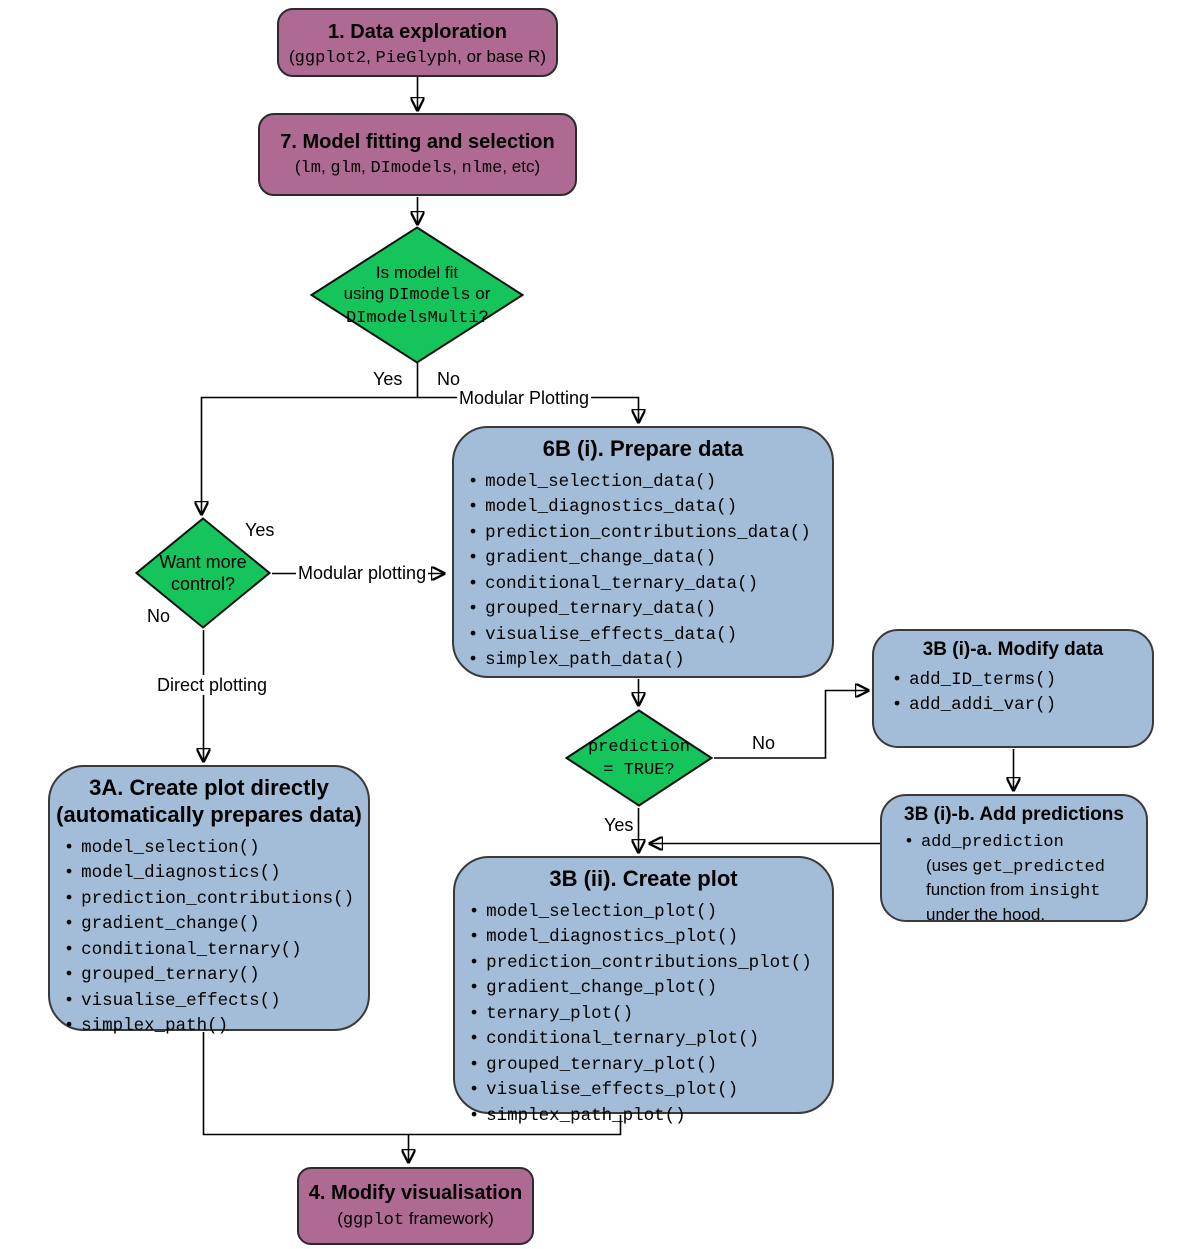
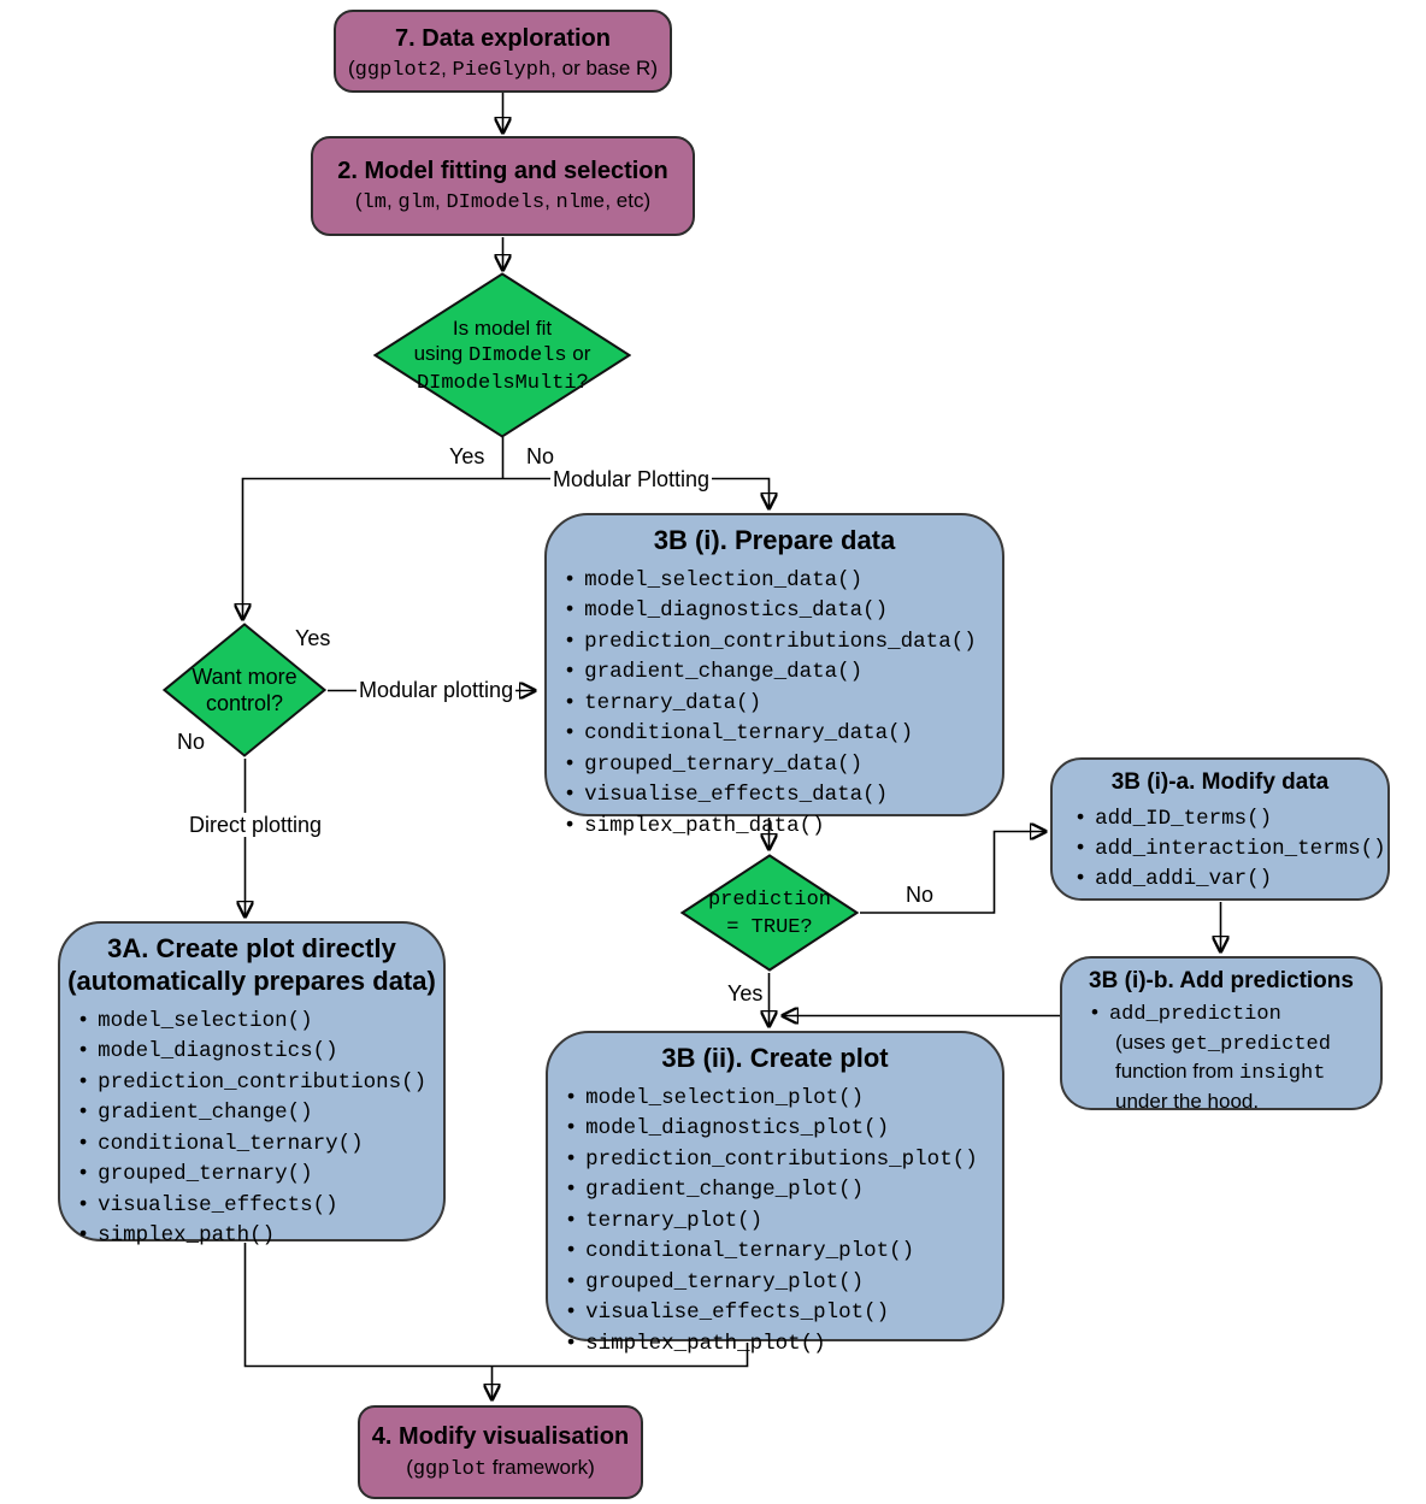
- 1. Data exploration
+ 7. Data exploration
  (ggplot2, PieGlyph, or base R)
- 7. Model fitting and selection
+ 2. Model fitting and selection
  (lm, glm, DImodels, nlme, etc)
  Is model fit
  using DImodels or
  DImodelsMulti?
  Want more
  control?
  prediction
  = TRUE?
- 6B (i). Prepare data
+ 3B (i). Prepare data
  model_selection_data()
  model_diagnostics_data()
  prediction_contributions_data()
  gradient_change_data()
+ ternary_data()
  conditional_ternary_data()
  grouped_ternary_data()
  visualise_effects_data()
  simplex_path_data()
  3B (i)-a. Modify data
  add_ID_terms()
+ add_interaction_terms()
  add_addi_var()
  3B (i)-b. Add predictions
  add_prediction
  (uses get_predicted
  function from insight
  under the hood.
  3A. Create plot directly
  (automatically prepares data)
  model_selection()
  model_diagnostics()
  prediction_contributions()
  gradient_change()
  conditional_ternary()
  grouped_ternary()
  visualise_effects()
  simplex_path()
  3B (ii). Create plot
  model_selection_plot()
  model_diagnostics_plot()
  prediction_contributions_plot()
  gradient_change_plot()
  ternary_plot()
  conditional_ternary_plot()
  grouped_ternary_plot()
  visualise_effects_plot()
  simplex_path_plot()
  4. Modify visualisation
  (ggplot framework)
  Yes
  No
  Modular Plotting
  Yes
  Modular plotting
  No
  Direct plotting
  No
  Yes
